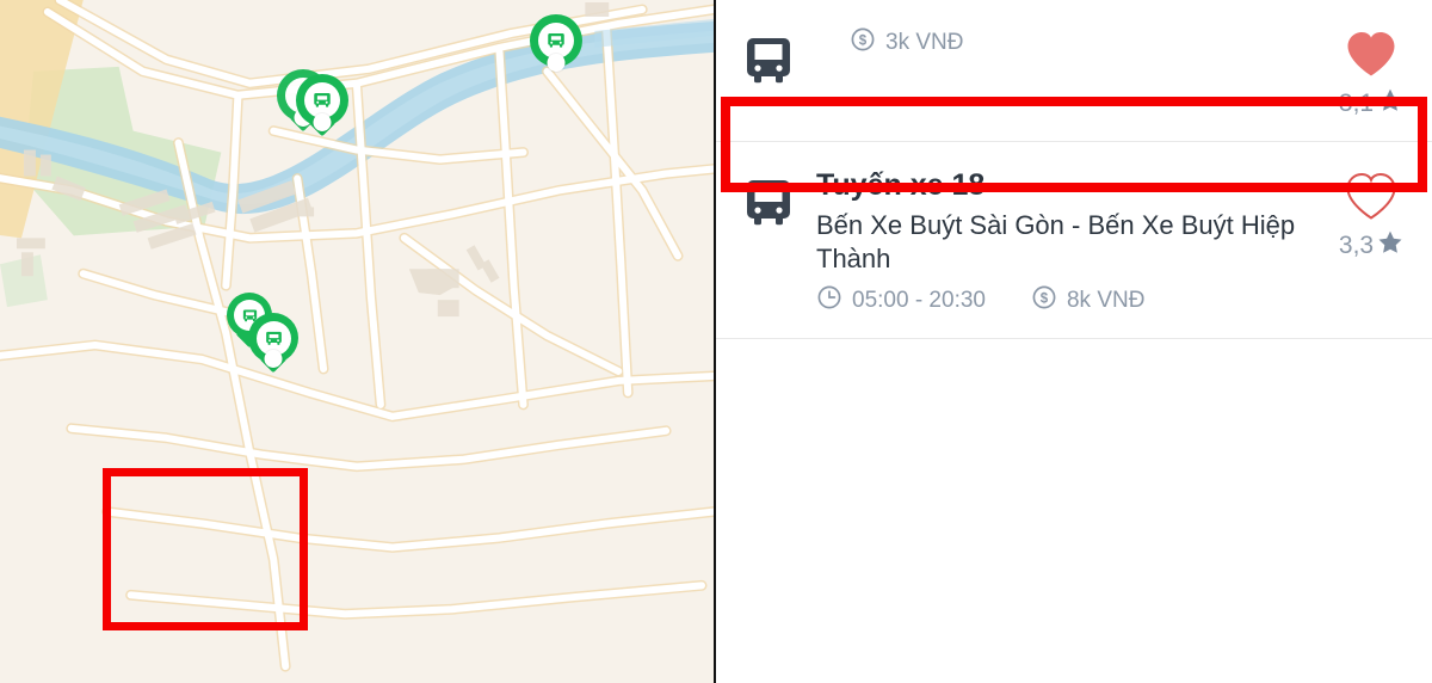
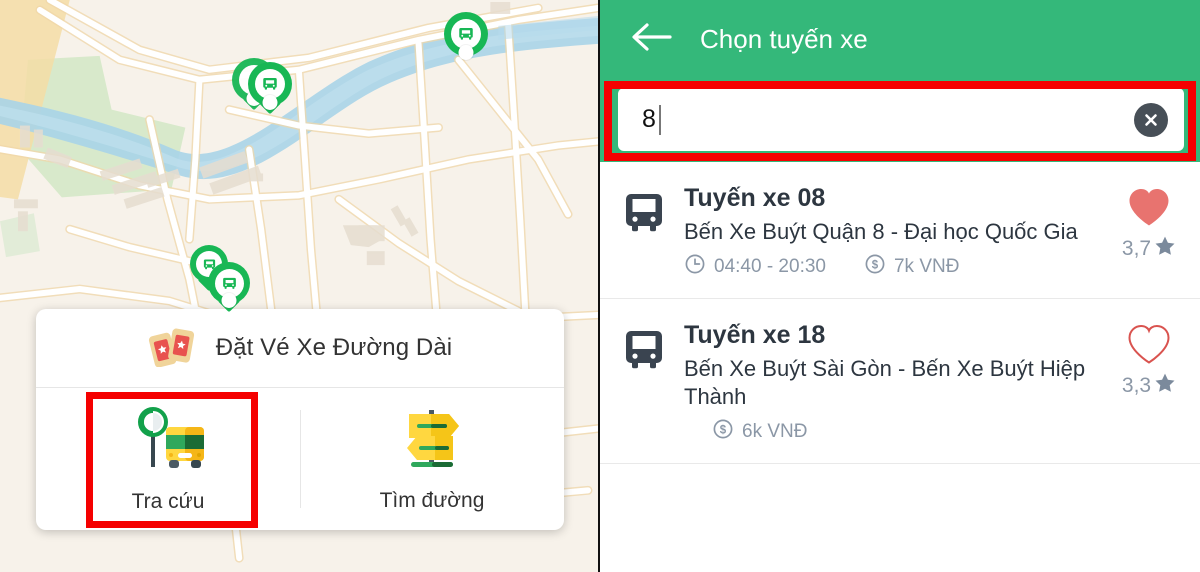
+ Đặt Vé Xe Đường Dài
+ Tra cứu
+ Tìm đường
+ Chọn tuyến xe
+ 8
+ Tuyến xe 08
+ Bến Xe Buýt Quận 8 - Đại học Quốc Gia
+ 04:40 - 20:30
  $
- 3k VNĐ
+ 7k VNĐ
- 3,1
+ 3,7
  Tuyến xe 18
  Bến Xe Buýt Sài Gòn - Bến Xe Buýt Hiệp Thành
- 05:00 - 20:30
  $
- 8k VNĐ
+ 6k VNĐ
  3,3
